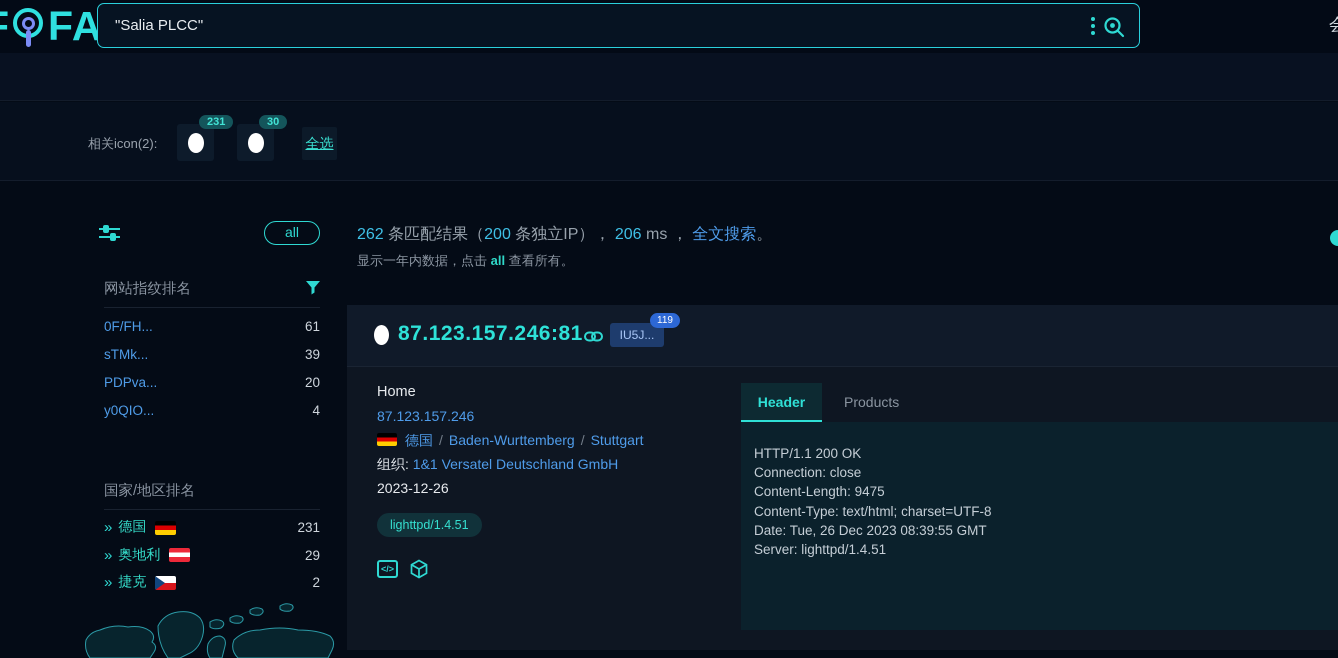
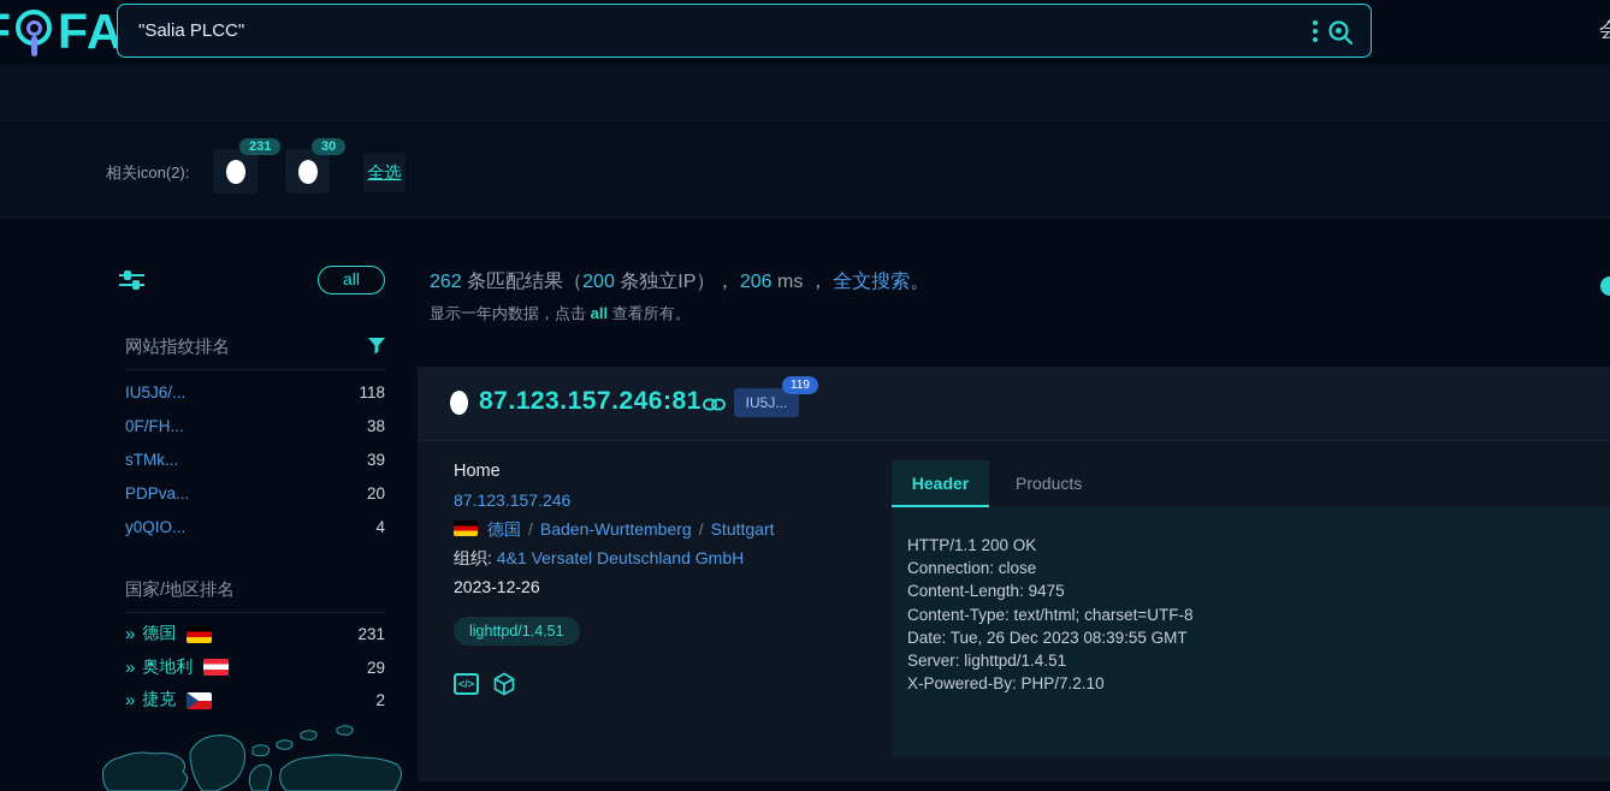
  FA
  "Salia PLCC"
  相关icon(2):
  231
  30
  全选
  262 条匹配结果（200 条独立IP）， 206 ms ， 全文搜索。
  显示一年内数据，点击 all 查看所有。
  all
  网站指纹排名
+ IU5J6/...
+ 118
  0F/FH...
- 61
+ 38
  sTMk...
  39
  PDPva...
  20
  y0QIO...
  4
  国家/地区排名
  »
  德国
  231
  »
  奥地利
  29
  »
  捷克
  2
  87.123.157.246:81
  IU5J...
  119
  Home
  87.123.157.246
  德国 / Baden-Wurttemberg / Stuttgart
- 组织: 1&1 Versatel Deutschland GmbH
+ 组织: 4&1 Versatel Deutschland GmbH
  2023-12-26
  lighttpd/1.4.51
  </>
  Header
  Products
  HTTP/1.1 200 OK
  Connection: close
  Content-Length: 9475
  Content-Type: text/html; charset=UTF-8
  Date: Tue, 26 Dec 2023 08:39:55 GMT
  Server: lighttpd/1.4.51
+ X-Powered-By: PHP/7.2.10
